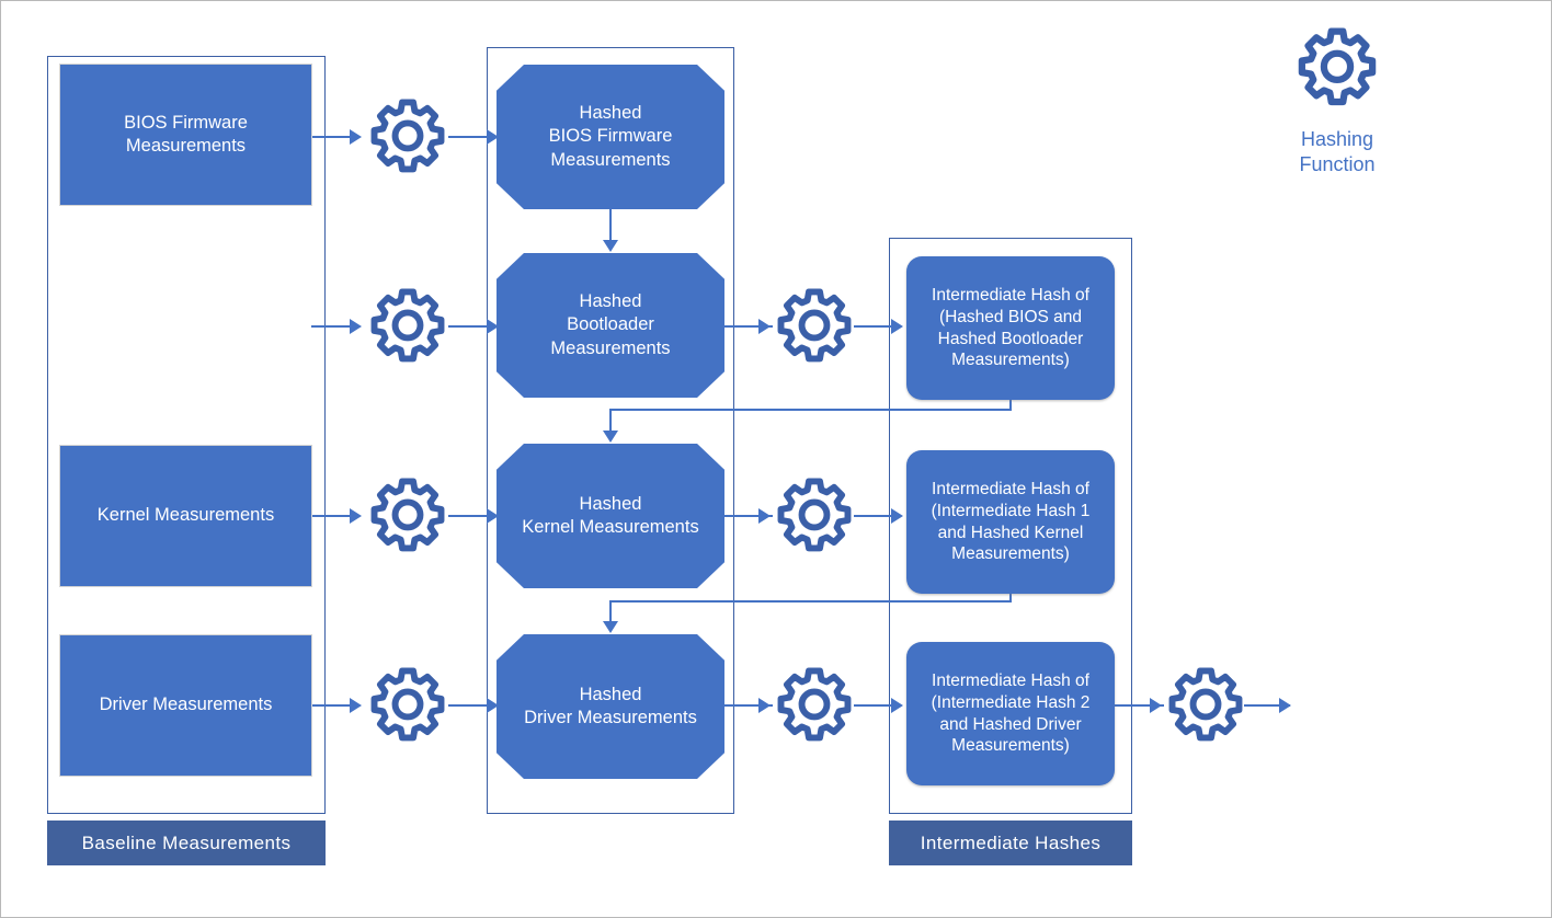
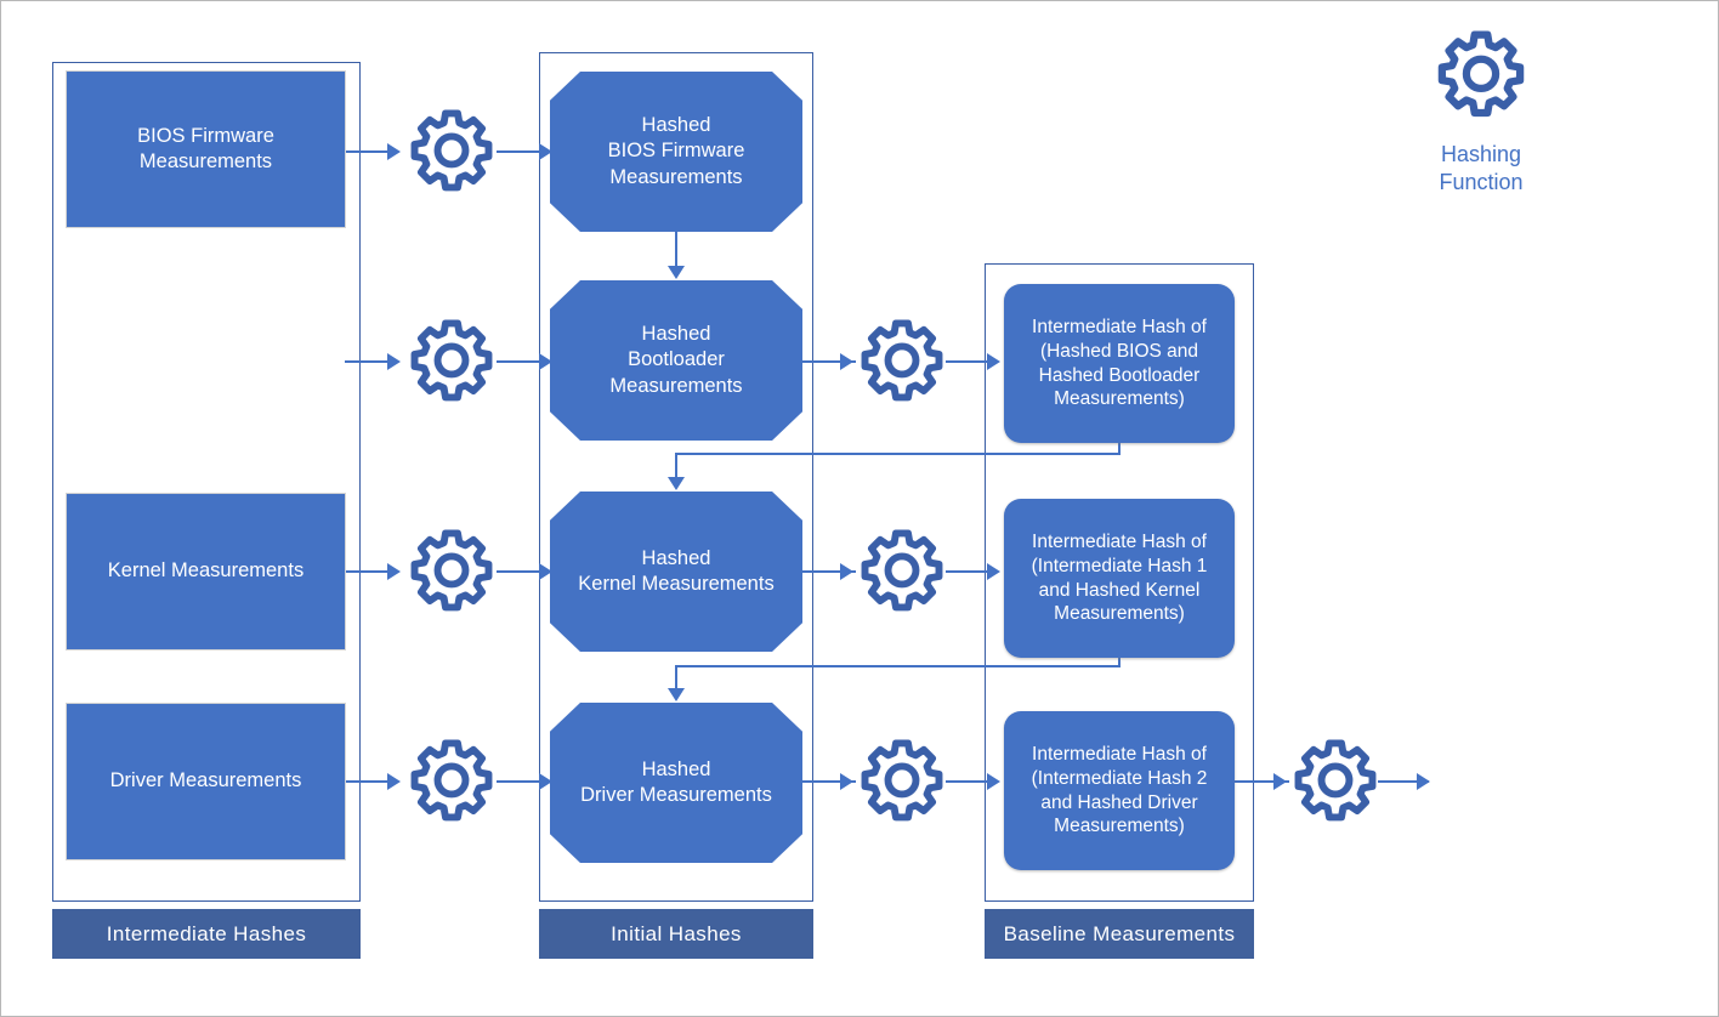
- Baseline Measurements
+ Intermediate Hashes
+ Initial Hashes
- Intermediate Hashes
+ Baseline Measurements
  BIOS Firmware
  Measurements
  Kernel Measurements
  Driver Measurements
  Hashed
  BIOS Firmware
  Measurements
  Hashed
  Bootloader
  Measurements
  Hashed
  Kernel Measurements
  Hashed
  Driver Measurements
  Intermediate Hash of
  (Hashed BIOS and
  Hashed Bootloader
  Measurements)
  Intermediate Hash of
  (Intermediate Hash 1
  and Hashed Kernel
  Measurements)
  Intermediate Hash of
  (Intermediate Hash 2
  and Hashed Driver
  Measurements)
  Hashing
  Function
